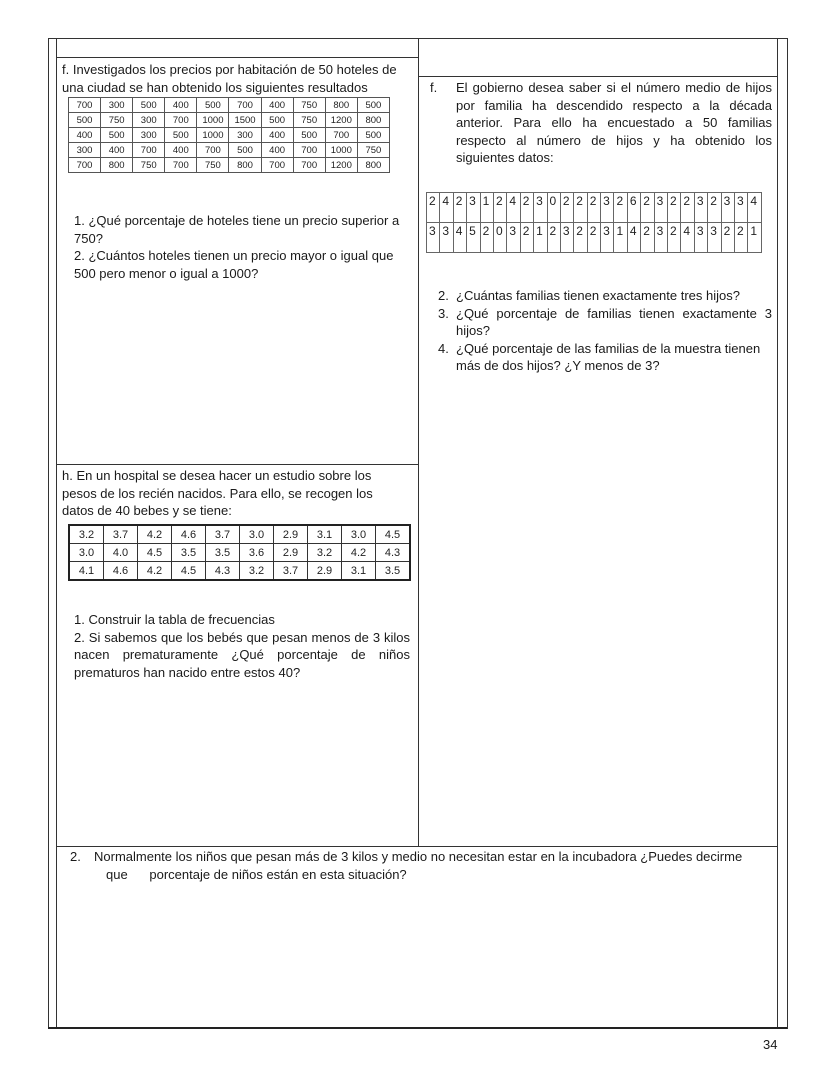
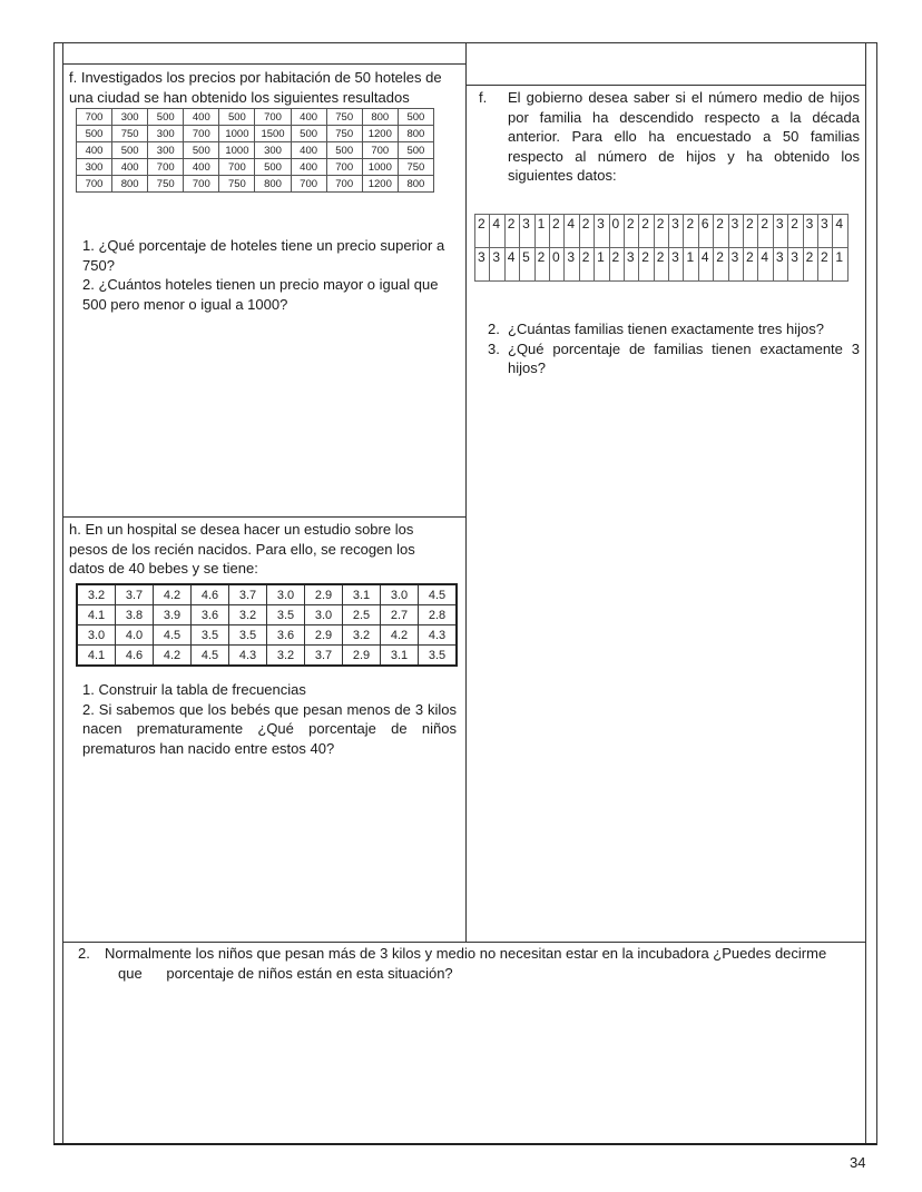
  f. Investigados los precios por habitación de 50 hoteles de una ciudad se han obtenido los siguientes resultados
  700	300	500	400	500	700	400	750	800	500
  500	750	300	700	1000	1500	500	750	1200	800
  400	500	300	500	1000	300	400	500	700	500
  300	400	700	400	700	500	400	700	1000	750
  700	800	750	700	750	800	700	700	1200	800
  1. ¿Qué porcentaje de hoteles tiene un precio superior a 750?
  2. ¿Cuántos hoteles tienen un precio mayor o igual que 500 pero menor o igual a 1000?
  f.
  El gobierno desea saber si el número medio de hijos por familia ha descendido respecto a la década anterior. Para ello ha encuestado a 50 familias respecto al número de hijos y ha obtenido los siguientes datos:
  2	4	2	3	1	2	4	2	3	0	2	2	2	3	2	6	2	3	2	2	3	2	3	3	4
  3	3	4	5	2	0	3	2	1	2	3	2	2	3	1	4	2	3	2	4	3	3	2	2	1
  2.
  ¿Cuántas familias tienen exactamente tres hijos?
  3.
  ¿Qué porcentaje de familias tienen exactamente 3 hijos?
- 4.
- ¿Qué porcentaje de las familias de la muestra tienen más de dos hijos? ¿Y menos de 3?
  h. En un hospital se desea hacer un estudio sobre los pesos de los recién nacidos. Para ello, se recogen los datos de 40 bebes y se tiene:
  3.2	3.7	4.2	4.6	3.7	3.0	2.9	3.1	3.0	4.5
+ 4.1	3.8	3.9	3.6	3.2	3.5	3.0	2.5	2.7	2.8
  3.0	4.0	4.5	3.5	3.5	3.6	2.9	3.2	4.2	4.3
  4.1	4.6	4.2	4.5	4.3	3.2	3.7	2.9	3.1	3.5
  1. Construir la tabla de frecuencias
  2. Si sabemos que los bebés que pesan menos de 3 kilos nacen prematuramente ¿Qué porcentaje de niños prematuros han nacido entre estos 40?
  2.
  Normalmente los niños que pesan más de 3 kilos y medio no necesitan estar en la incubadora ¿Puedes decirme
  que porcentaje de niños están en esta situación?
  34
